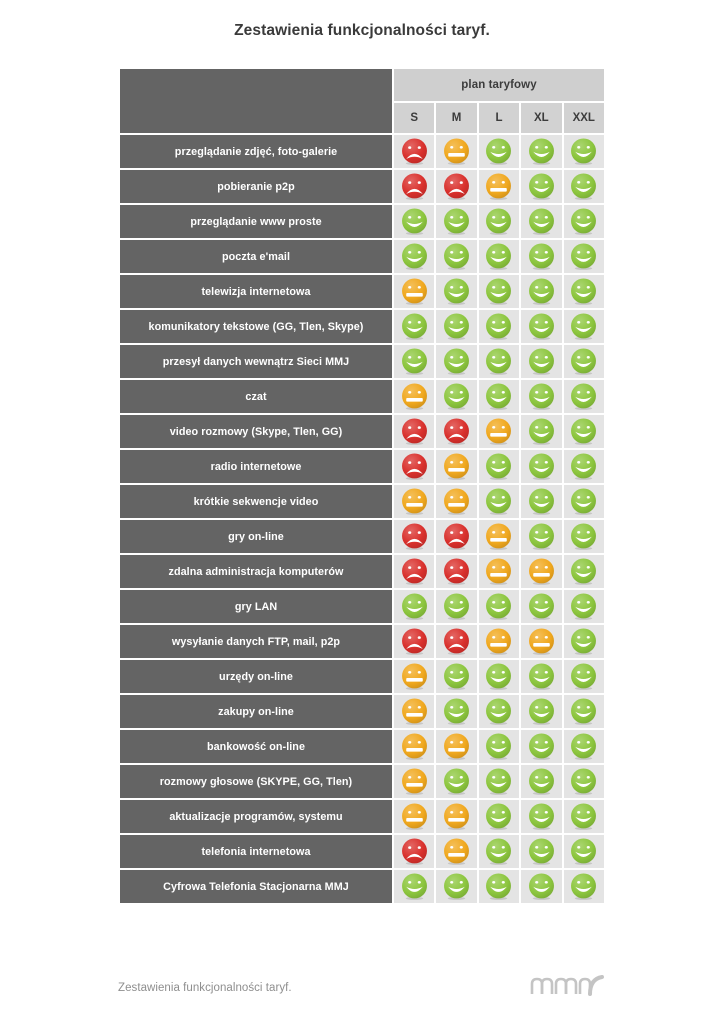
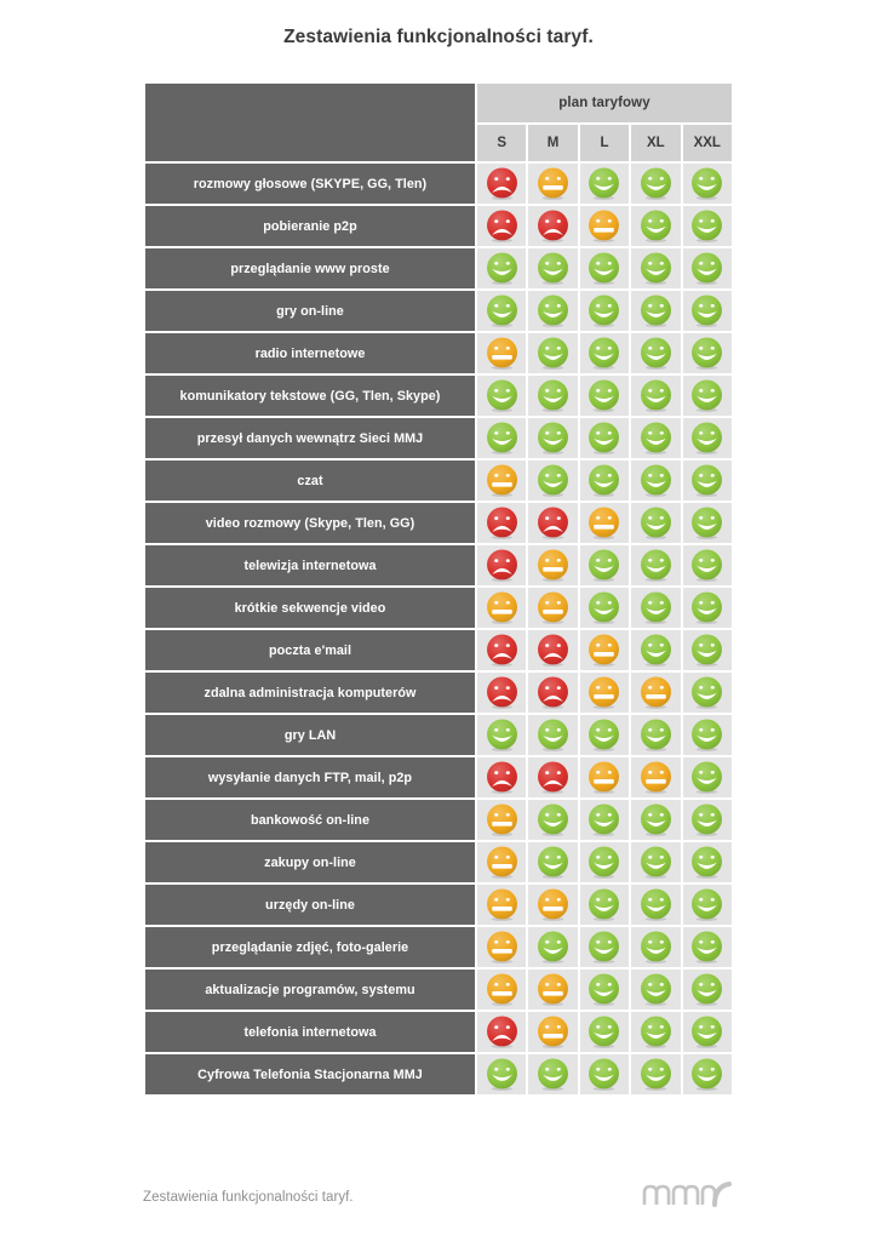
  Zestawienia funkcjonalności taryf.
  	plan taryfowy
  S	M	L	XL	XXL
- przeglądanie zdjęć, foto-galerie
+ rozmowy głosowe (SKYPE, GG, Tlen)
  pobieranie p2p
  przeglądanie www proste
- poczta e'mail
+ gry on-line
- telewizja internetowa
+ radio internetowe
  komunikatory tekstowe (GG, Tlen, Skype)
  przesył danych wewnątrz Sieci MMJ
  czat
  video rozmowy (Skype, Tlen, GG)
- radio internetowe
+ telewizja internetowa
  krótkie sekwencje video
- gry on-line
+ poczta e'mail
  zdalna administracja komputerów
  gry LAN
  wysyłanie danych FTP, mail, p2p
- urzędy on-line
+ bankowość on-line
  zakupy on-line
- bankowość on-line
+ urzędy on-line
- rozmowy głosowe (SKYPE, GG, Tlen)
+ przeglądanie zdjęć, foto-galerie
  aktualizacje programów, systemu
  telefonia internetowa
  Cyfrowa Telefonia Stacjonarna MMJ
  Zestawienia funkcjonalności taryf.
